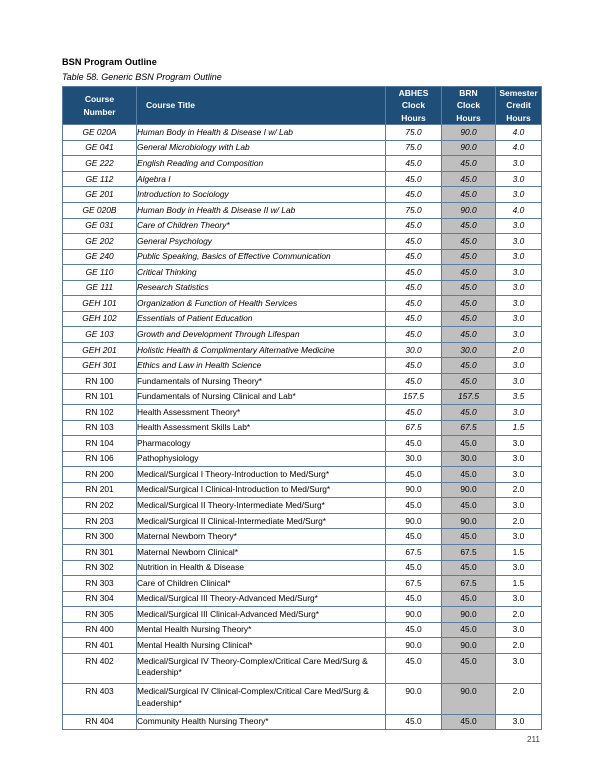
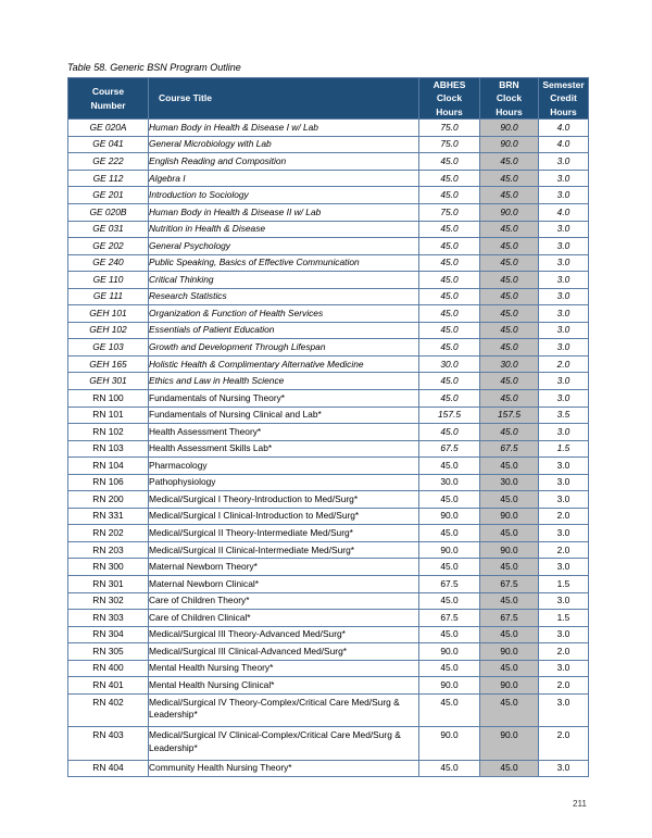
- BSN Program Outline
  Table 58. Generic BSN Program Outline
  Course Number	Course Title	ABHES Clock Hours	BRN Clock Hours	Semester Credit Hours
  GE 020A	Human Body in Health & Disease I w/ Lab	75.0	90.0	4.0
  GE 041	General Microbiology with Lab	75.0	90.0	4.0
  GE 222	English Reading and Composition	45.0	45.0	3.0
  GE 112	Algebra I	45.0	45.0	3.0
  GE 201	Introduction to Sociology	45.0	45.0	3.0
  GE 020B	Human Body in Health & Disease II w/ Lab	75.0	90.0	4.0
- GE 031	Care of Children Theory*	45.0	45.0	3.0
+ GE 031	Nutrition in Health & Disease	45.0	45.0	3.0
  GE 202	General Psychology	45.0	45.0	3.0
  GE 240	Public Speaking, Basics of Effective Communication	45.0	45.0	3.0
  GE 110	Critical Thinking	45.0	45.0	3.0
  GE 111	Research Statistics	45.0	45.0	3.0
  GEH 101	Organization & Function of Health Services	45.0	45.0	3.0
  GEH 102	Essentials of Patient Education	45.0	45.0	3.0
  GE 103	Growth and Development Through Lifespan	45.0	45.0	3.0
- GEH 201	Holistic Health & Complimentary Alternative Medicine	30.0	30.0	2.0
+ GEH 165	Holistic Health & Complimentary Alternative Medicine	30.0	30.0	2.0
  GEH 301	Ethics and Law in Health Science	45.0	45.0	3.0
  RN 100	Fundamentals of Nursing Theory*	45.0	45.0	3.0
  RN 101	Fundamentals of Nursing Clinical and Lab*	157.5	157.5	3.5
  RN 102	Health Assessment Theory*	45.0	45.0	3.0
  RN 103	Health Assessment Skills Lab*	67.5	67.5	1.5
  RN 104	Pharmacology	45.0	45.0	3.0
  RN 106	Pathophysiology	30.0	30.0	3.0
  RN 200	Medical/Surgical I Theory-Introduction to Med/Surg*	45.0	45.0	3.0
- RN 201	Medical/Surgical I Clinical-Introduction to Med/Surg*	90.0	90.0	2.0
+ RN 331	Medical/Surgical I Clinical-Introduction to Med/Surg*	90.0	90.0	2.0
  RN 202	Medical/Surgical II Theory-Intermediate Med/Surg*	45.0	45.0	3.0
  RN 203	Medical/Surgical II Clinical-Intermediate Med/Surg*	90.0	90.0	2.0
  RN 300	Maternal Newborn Theory*	45.0	45.0	3.0
  RN 301	Maternal Newborn Clinical*	67.5	67.5	1.5
- RN 302	Nutrition in Health & Disease	45.0	45.0	3.0
+ RN 302	Care of Children Theory*	45.0	45.0	3.0
  RN 303	Care of Children Clinical*	67.5	67.5	1.5
  RN 304	Medical/Surgical III Theory-Advanced Med/Surg*	45.0	45.0	3.0
  RN 305	Medical/Surgical III Clinical-Advanced Med/Surg*	90.0	90.0	2.0
  RN 400	Mental Health Nursing Theory*	45.0	45.0	3.0
  RN 401	Mental Health Nursing Clinical*	90.0	90.0	2.0
  RN 402	Medical/Surgical IV Theory-Complex/Critical Care Med/Surg & Leadership*	45.0	45.0	3.0
  RN 403	Medical/Surgical IV Clinical-Complex/Critical Care Med/Surg & Leadership*	90.0	90.0	2.0
  RN 404	Community Health Nursing Theory*	45.0	45.0	3.0
  211
